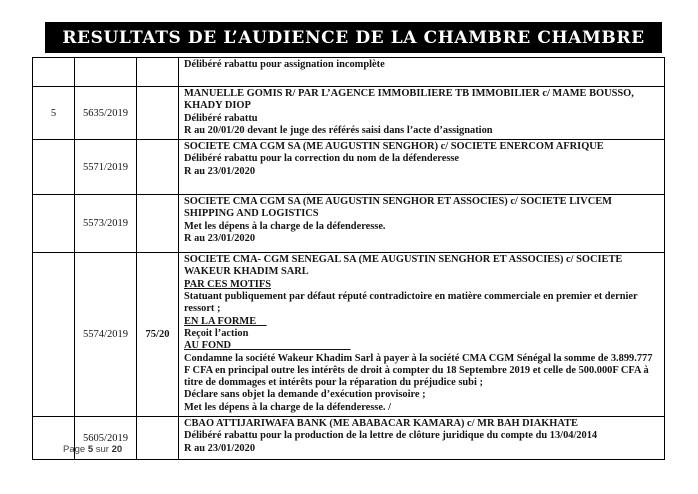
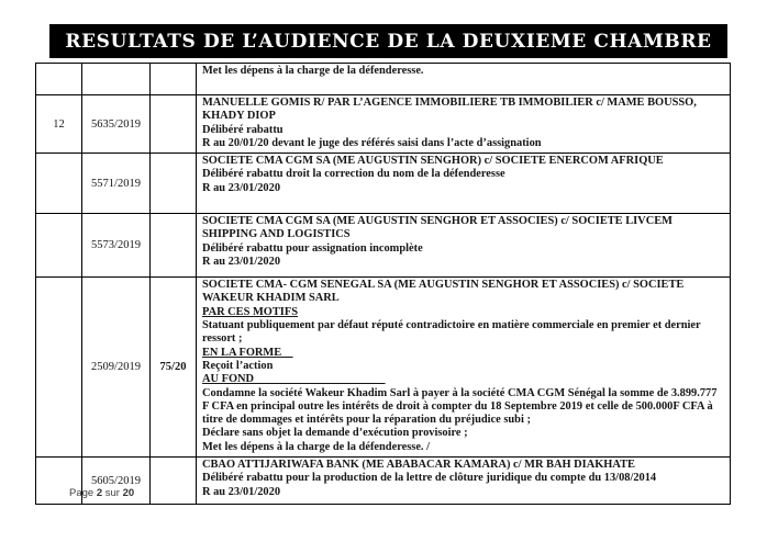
- RESULTATS DE L’AUDIENCE DE LA CHAMBRE CHAMBRE
+ RESULTATS DE L’AUDIENCE DE LA DEUXIEME CHAMBRE
- 			Délibéré rabattu pour assignation incomplète
+ 			Met les dépens à la charge de la défenderesse.
- 5	5635/2019		MANUELLE GOMIS R/ PAR L’AGENCE IMMOBILIERE TB IMMOBILIER c/ MAME BOUSSO, KHADY DIOPDélibéré rabattuR au 20/01/20 devant le juge des référés saisi dans l’acte d’assignation
+ 12	5635/2019		MANUELLE GOMIS R/ PAR L’AGENCE IMMOBILIERE TB IMMOBILIER c/ MAME BOUSSO, KHADY DIOPDélibéré rabattuR au 20/01/20 devant le juge des référés saisi dans l’acte d’assignation
- 	5571/2019		SOCIETE CMA CGM SA (ME AUGUSTIN SENGHOR) c/ SOCIETE ENERCOM AFRIQUEDélibéré rabattu pour la correction du nom de la défenderesseR au 23/01/2020
+ 	5571/2019		SOCIETE CMA CGM SA (ME AUGUSTIN SENGHOR) c/ SOCIETE ENERCOM AFRIQUEDélibéré rabattu droit la correction du nom de la défenderesseR au 23/01/2020
- 	5573/2019		SOCIETE CMA CGM SA (ME AUGUSTIN SENGHOR ET ASSOCIES) c/ SOCIETE LIVCEM SHIPPING AND LOGISTICSMet les dépens à la charge de la défenderesse.R au 23/01/2020
+ 	5573/2019		SOCIETE CMA CGM SA (ME AUGUSTIN SENGHOR ET ASSOCIES) c/ SOCIETE LIVCEM SHIPPING AND LOGISTICSDélibéré rabattu pour assignation incomplèteR au 23/01/2020
- 	5574/2019	75/20	SOCIETE CMA- CGM SENEGAL SA (ME AUGUSTIN SENGHOR ET ASSOCIES) c/ SOCIETE WAKEUR KHADIM SARLPAR CES MOTIFSStatuant publiquement par défaut réputé contradictoire en matière commerciale en premier et dernier ressort ;EN LA FORME Reçoit l’actionAU FOND Condamne la société Wakeur Khadim Sarl à payer à la société CMA CGM Sénégal la somme de 3.899.777 F CFA en principal outre les intérêts de droit à compter du 18 Septembre 2019 et celle de 500.000F CFA à titre de dommages et intérêts pour la réparation du préjudice subi ;Déclare sans objet la demande d’exécution provisoire ;Met les dépens à la charge de la défenderesse. /
+ 	2509/2019	75/20	SOCIETE CMA- CGM SENEGAL SA (ME AUGUSTIN SENGHOR ET ASSOCIES) c/ SOCIETE WAKEUR KHADIM SARLPAR CES MOTIFSStatuant publiquement par défaut réputé contradictoire en matière commerciale en premier et dernier ressort ;EN LA FORME Reçoit l’actionAU FOND Condamne la société Wakeur Khadim Sarl à payer à la société CMA CGM Sénégal la somme de 3.899.777 F CFA en principal outre les intérêts de droit à compter du 18 Septembre 2019 et celle de 500.000F CFA à titre de dommages et intérêts pour la réparation du préjudice subi ;Déclare sans objet la demande d’exécution provisoire ;Met les dépens à la charge de la défenderesse. /
- 	5605/2019		CBAO ATTIJARIWAFA BANK (ME ABABACAR KAMARA) c/ MR BAH DIAKHATEDélibéré rabattu pour la production de la lettre de clôture juridique du compte du 13/04/2014R au 23/01/2020
+ 	5605/2019		CBAO ATTIJARIWAFA BANK (ME ABABACAR KAMARA) c/ MR BAH DIAKHATEDélibéré rabattu pour la production de la lettre de clôture juridique du compte du 13/08/2014R au 23/01/2020
- Page 5 sur 20
+ Page 2 sur 20
